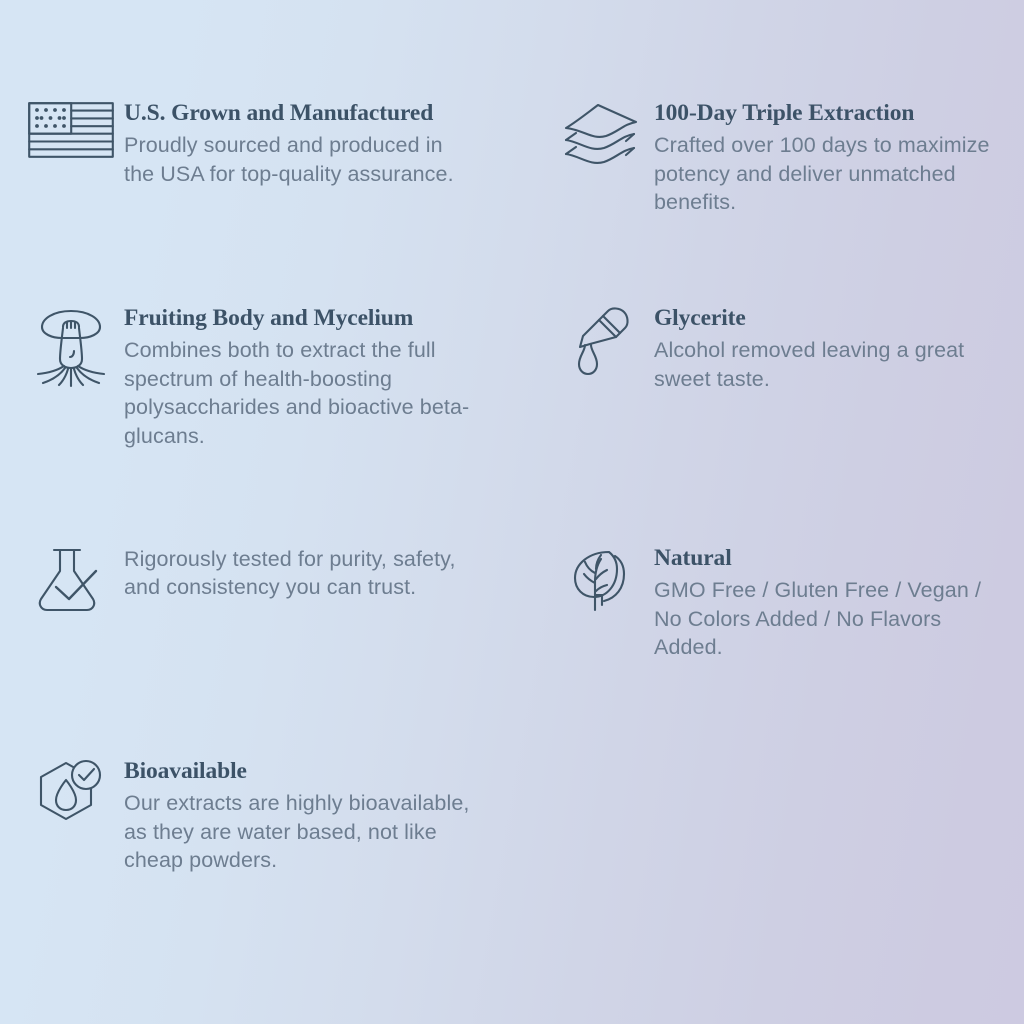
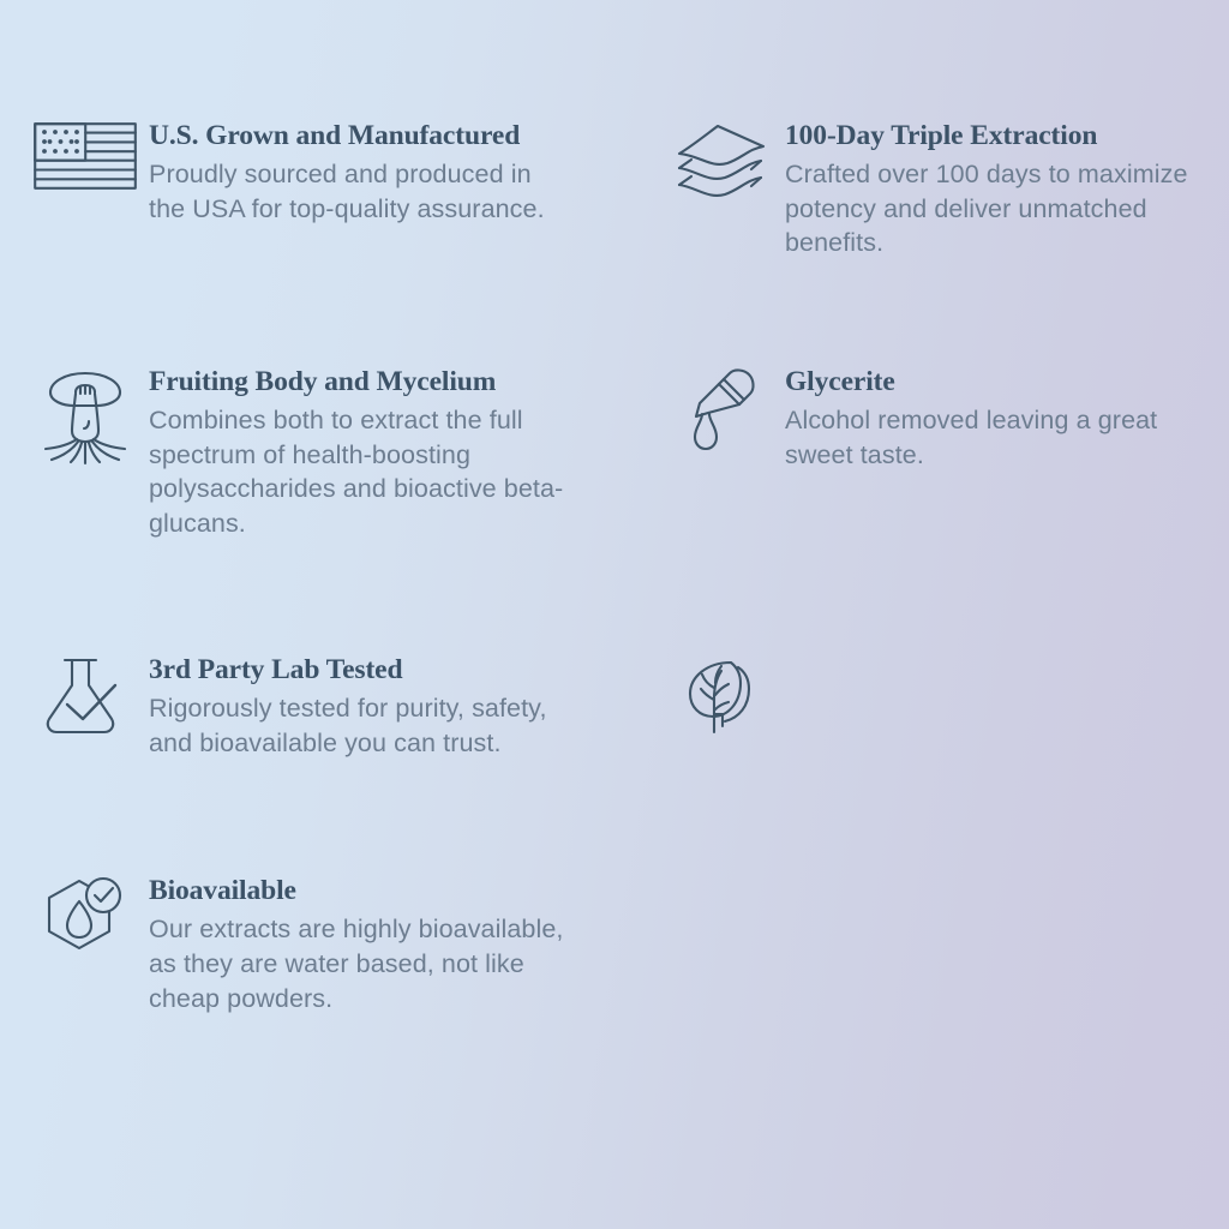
  U.S. Grown and Manufactured
  Proudly sourced and produced in the USA for top-quality assurance.
  100-Day Triple Extraction
  Crafted over 100 days to maximize potency and deliver unmatched benefits.
  Fruiting Body and Mycelium
  Combines both to extract the full spectrum of health-boosting polysaccharides and bioactive beta-glucans.
  Glycerite
  Alcohol removed leaving a great sweet taste.
+ 3rd Party Lab Tested
- Rigorously tested for purity, safety, and consistency you can trust.
+ Rigorously tested for purity, safety, and bioavailable you can trust.
- Natural
- GMO Free / Gluten Free / Vegan / No Colors Added / No Flavors Added.
  Bioavailable
  Our extracts are highly bioavailable, as they are water based, not like cheap powders.
